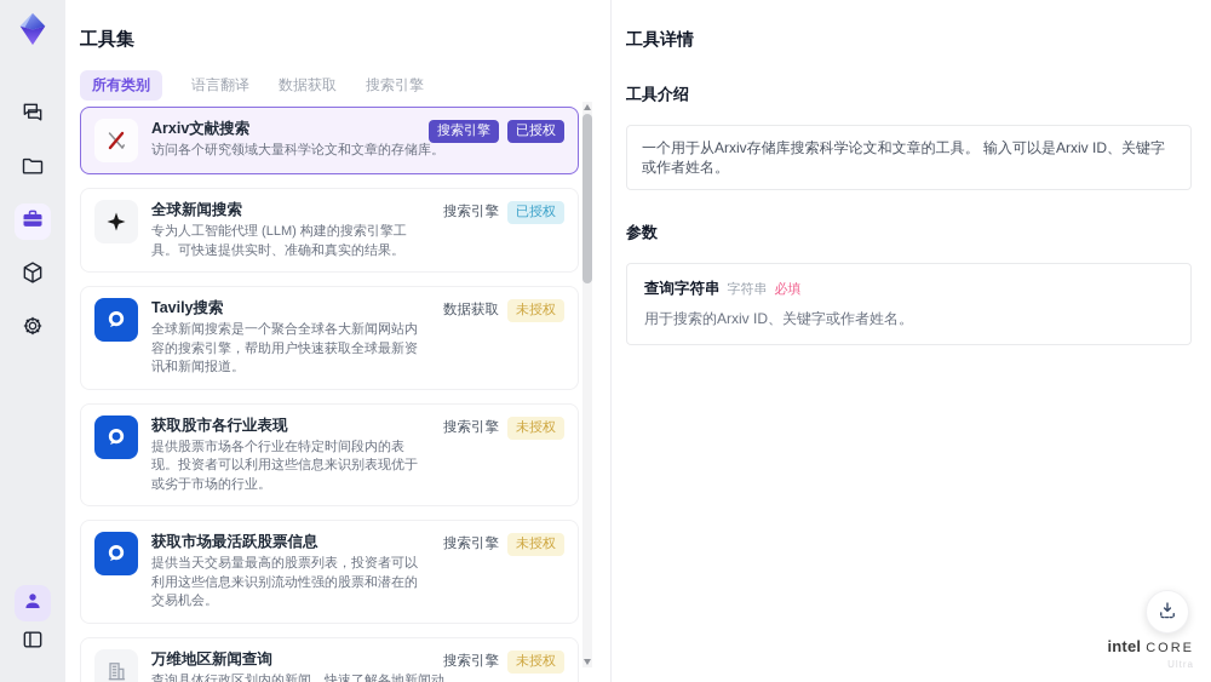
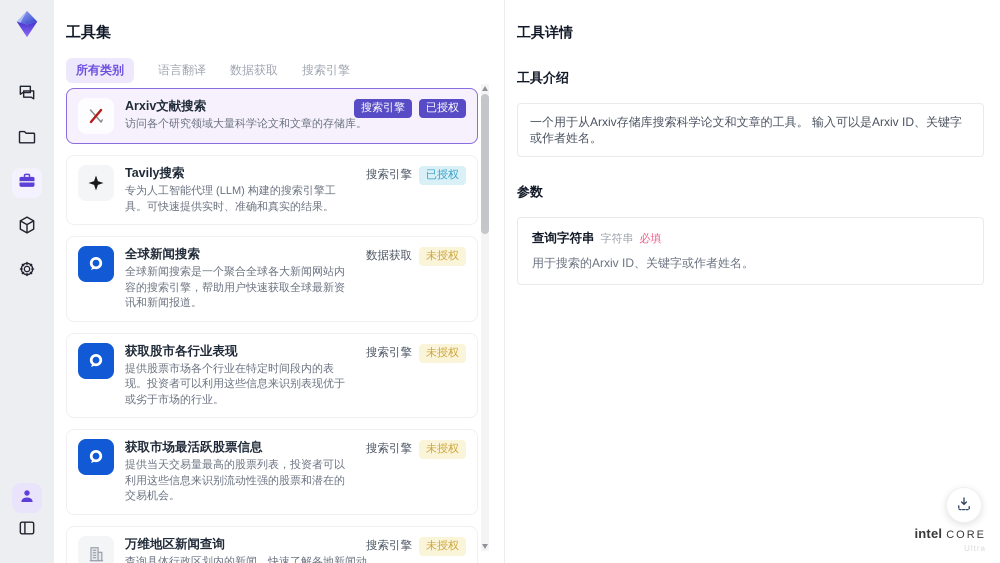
  工具集
  所有类别
  语言翻译
  数据获取
  搜索引擎
  Arxiv文献搜索
  访问各个研究领域大量科学论文和文章的存储库。
  搜索引擎
  已授权
- 全球新闻搜索
+ Tavily搜索
  专为人工智能代理 (LLM) 构建的搜索引擎工具。可快速提供实时、准确和真实的结果。
  搜索引擎
  已授权
- Tavily搜索
+ 全球新闻搜索
  全球新闻搜索是一个聚合全球各大新闻网站内容的搜索引擎，帮助用户快速获取全球最新资讯和新闻报道。
  数据获取
  未授权
  获取股市各行业表现
  提供股票市场各个行业在特定时间段内的表现。投资者可以利用这些信息来识别表现优于或劣于市场的行业。
  搜索引擎
  未授权
  获取市场最活跃股票信息
  提供当天交易量最高的股票列表，投资者可以利用这些信息来识别流动性强的股票和潜在的交易机会。
  搜索引擎
  未授权
  万维地区新闻查询
  查询具体行政区划内的新闻，快速了解各地新闻动
  搜索引擎
  未授权
  工具详情
  工具介绍
  一个用于从Arxiv存储库搜索科学论文和文章的工具。 输入可以是Arxiv ID、关键字或作者姓名。
  参数
  查询字符串
  字符串
  必填
  用于搜索的Arxiv ID、关键字或作者姓名。
  intel CORE
  Ultra
